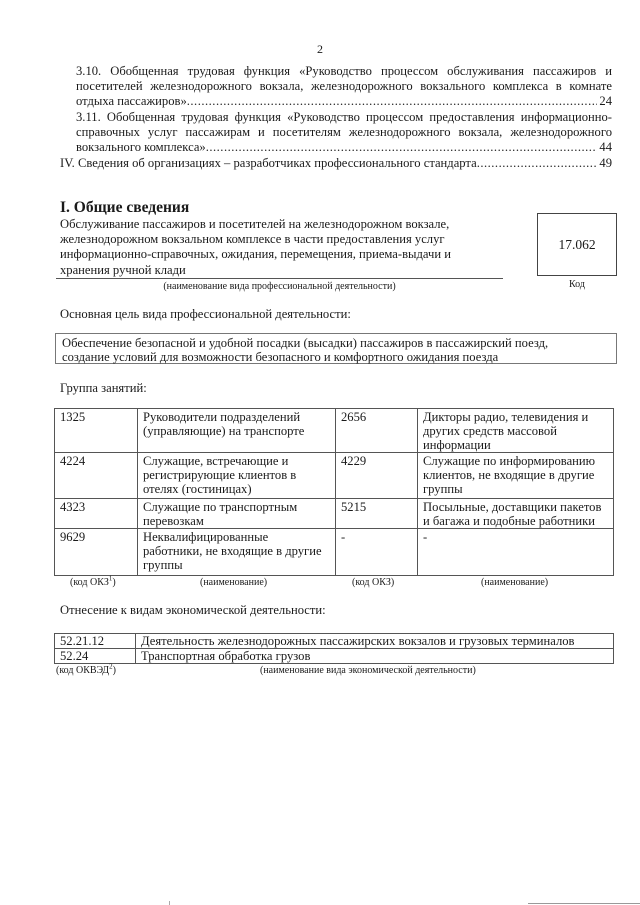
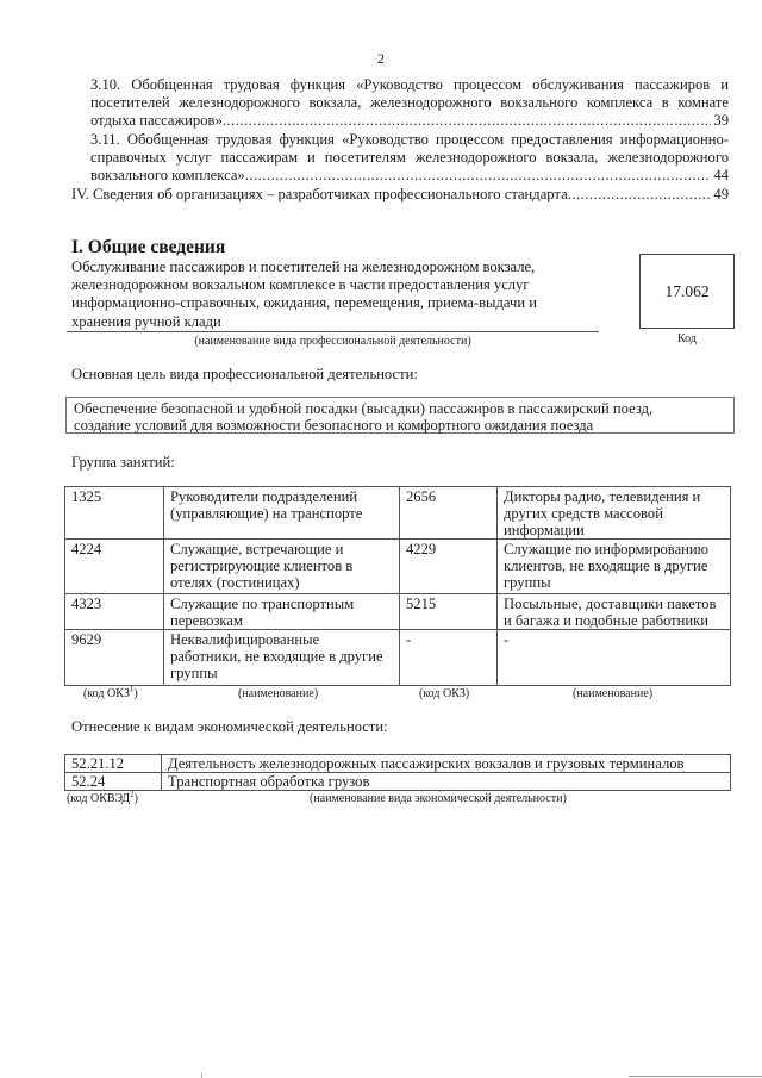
  2
  3.10. Обобщенная трудовая функция «Руководство процессом обслуживания пассажиров и
  посетителей железнодорожного вокзала, железнодорожного вокзального комплекса в комнате
  отдыха пассажиров»
- 24
+ 39
  3.11. Обобщенная трудовая функция «Руководство процессом предоставления информационно-
  справочных услуг пассажирам и посетителям железнодорожного вокзала, железнодорожного
  вокзального комплекса»
  44
  IV. Сведения об организациях – разработчиках профессионального стандарта
  49
  I. Общие сведения
  Обслуживание пассажиров и посетителей на железнодорожном вокзале,
  железнодорожном вокзальном комплексе в части предоставления услуг
  информационно-справочных, ожидания, перемещения, приема-выдачи и
  хранения ручной клади
  (наименование вида профессиональной деятельности)
  17.062
  Код
  Основная цель вида профессиональной деятельности:
  Обеспечение безопасной и удобной посадки (высадки) пассажиров в пассажирский поезд,
  создание условий для возможности безопасного и комфортного ожидания поезда
  Группа занятий:
  1325	Руководители подразделений (управляющие) на транспорте	2656	Дикторы радио, телевидения и других средств массовой информации
  4224	Служащие, встречающие и регистрирующие клиентов в отелях (гостиницах)	4229	Служащие по информированию клиентов, не входящие в другие группы
  4323	Служащие по транспортным перевозкам	5215	Посыльные, доставщики пакетов и багажа и подобные работники
  9629	Неквалифицированные работники, не входящие в другие группы	-	-
  (код ОКЗ1)
  (наименование)
  (код ОКЗ)
  (наименование)
  Отнесение к видам экономической деятельности:
  52.21.12	Деятельность железнодорожных пассажирских вокзалов и грузовых терминалов
  52.24	Транспортная обработка грузов
  (код ОКВЭД2)
  (наименование вида экономической деятельности)
